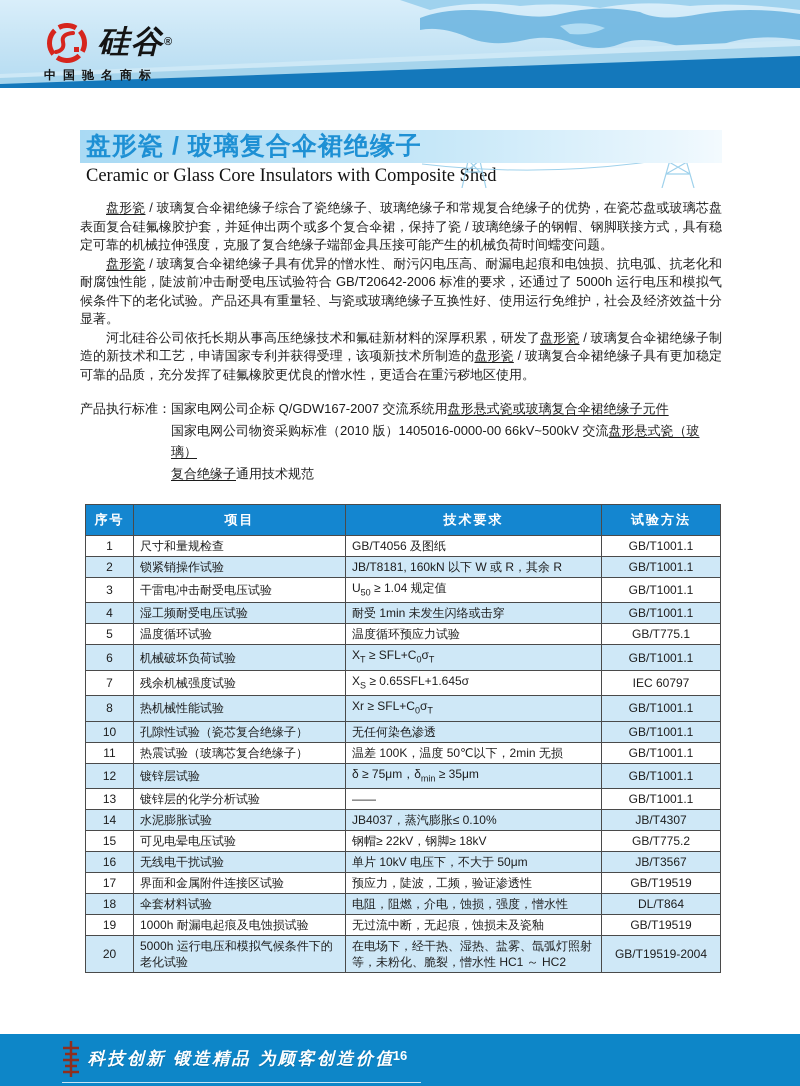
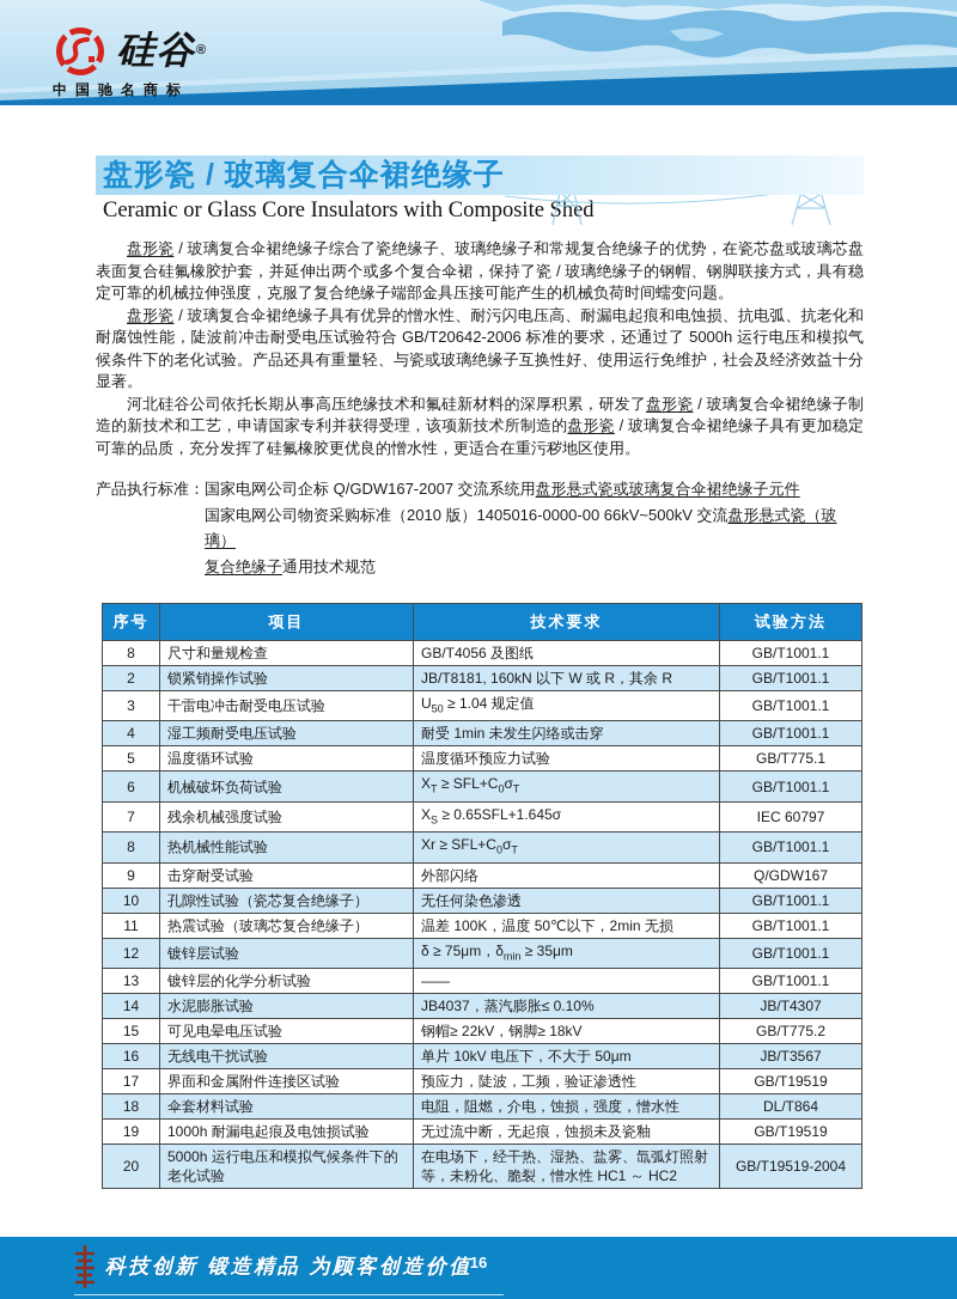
  硅谷®
  中国驰名商标
  盘形瓷 / 玻璃复合伞裙绝缘子
  Ceramic or Glass Core Insulators with Composite Shed
  盘形瓷 / 玻璃复合伞裙绝缘子综合了瓷绝缘子、玻璃绝缘子和常规复合绝缘子的优势，在瓷芯盘或玻璃芯盘表面复合硅氟橡胶护套，并延伸出两个或多个复合伞裙，保持了瓷 / 玻璃绝缘子的钢帽、钢脚联接方式，具有稳定可靠的机械拉伸强度，克服了复合绝缘子端部金具压接可能产生的机械负荷时间蠕变问题。
  盘形瓷 / 玻璃复合伞裙绝缘子具有优异的憎水性、耐污闪电压高、耐漏电起痕和电蚀损、抗电弧、抗老化和耐腐蚀性能，陡波前冲击耐受电压试验符合 GB/T20642-2006 标准的要求，还通过了 5000h 运行电压和模拟气候条件下的老化试验。产品还具有重量轻、与瓷或玻璃绝缘子互换性好、使用运行免维护，社会及经济效益十分显著。
  河北硅谷公司依托长期从事高压绝缘技术和氟硅新材料的深厚积累，研发了盘形瓷 / 玻璃复合伞裙绝缘子制造的新技术和工艺，申请国家专利并获得受理，该项新技术所制造的盘形瓷 / 玻璃复合伞裙绝缘子具有更加稳定可靠的品质，充分发挥了硅氟橡胶更优良的憎水性，更适合在重污秽地区使用。
  产品执行标准：
  国家电网公司企标 Q/GDW167-2007 交流系统用盘形悬式瓷或玻璃复合伞裙绝缘子元件
  国家电网公司物资采购标准（2010 版）1405016-0000-00 66kV~500kV 交流盘形悬式瓷（玻璃）
  复合绝缘子通用技术规范
  序号	项目	技术要求	试验方法
- 1	尺寸和量规检查	GB/T4056 及图纸	GB/T1001.1
+ 8	尺寸和量规检查	GB/T4056 及图纸	GB/T1001.1
  2	锁紧销操作试验	JB/T8181, 160kN 以下 W 或 R，其余 R	GB/T1001.1
  3	干雷电冲击耐受电压试验	U50 ≥ 1.04 规定值	GB/T1001.1
  4	湿工频耐受电压试验	耐受 1min 未发生闪络或击穿	GB/T1001.1
  5	温度循环试验	温度循环预应力试验	GB/T775.1
  6	机械破坏负荷试验	XT ≥ SFL+C0σT	GB/T1001.1
  7	残余机械强度试验	XS ≥ 0.65SFL+1.645σ	IEC 60797
  8	热机械性能试验	Xr ≥ SFL+C0σT	GB/T1001.1
+ 9	击穿耐受试验	外部闪络	Q/GDW167
  10	孔隙性试验（瓷芯复合绝缘子）	无任何染色渗透	GB/T1001.1
  11	热震试验（玻璃芯复合绝缘子）	温差 100K，温度 50℃以下，2min 无损	GB/T1001.1
  12	镀锌层试验	δ ≥ 75μm，δmin ≥ 35μm	GB/T1001.1
  13	镀锌层的化学分析试验	——	GB/T1001.1
  14	水泥膨胀试验	JB4037，蒸汽膨胀≤ 0.10%	JB/T4307
  15	可见电晕电压试验	钢帽≥ 22kV，钢脚≥ 18kV	GB/T775.2
  16	无线电干扰试验	单片 10kV 电压下，不大于 50μm	JB/T3567
  17	界面和金属附件连接区试验	预应力，陡波，工频，验证渗透性	GB/T19519
  18	伞套材料试验	电阻，阻燃，介电，蚀损，强度，憎水性	DL/T864
  19	1000h 耐漏电起痕及电蚀损试验	无过流中断，无起痕，蚀损未及瓷釉	GB/T19519
  20	5000h 运行电压和模拟气候条件下的老化试验	在电场下，经干热、湿热、盐雾、氙弧灯照射等，未粉化、脆裂，憎水性 HC1 ～ HC2	GB/T19519-2004
  科技创新 锻造精品 为顾客创造价值
  16
